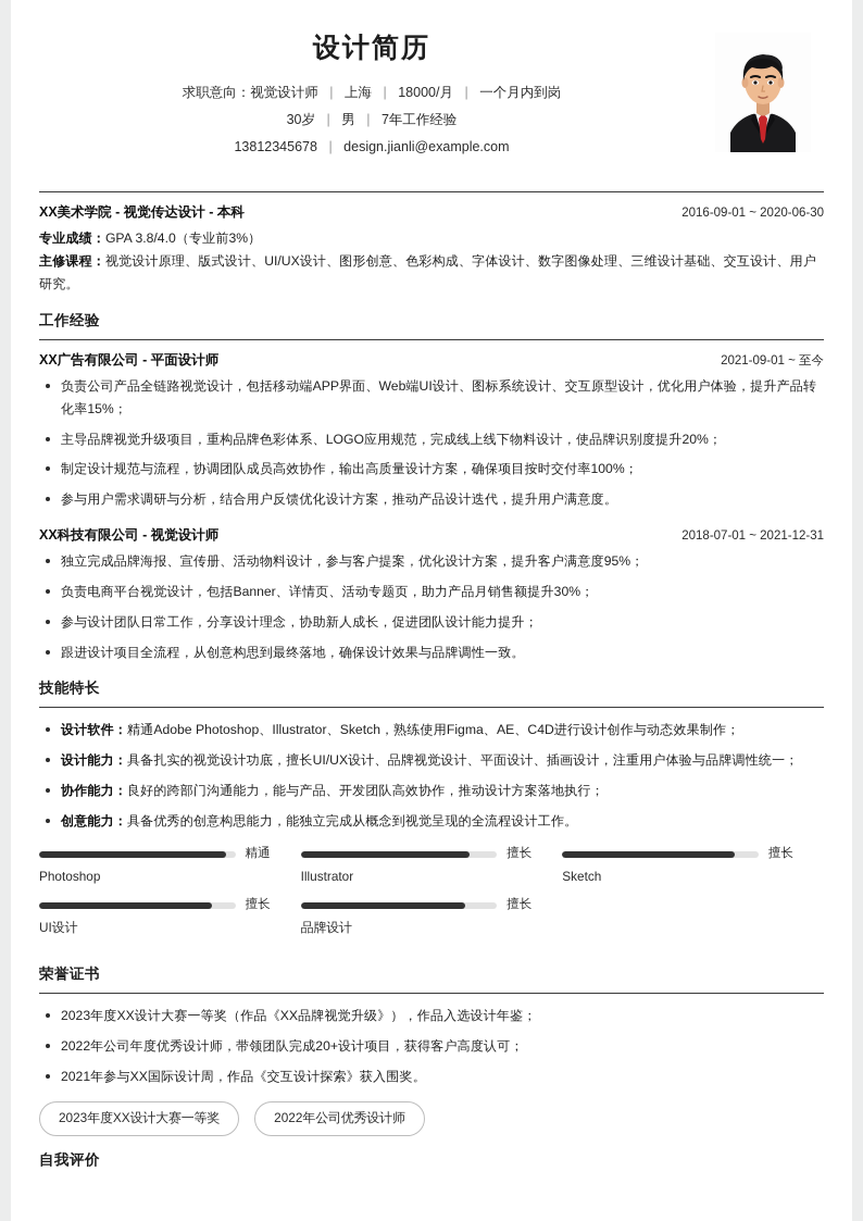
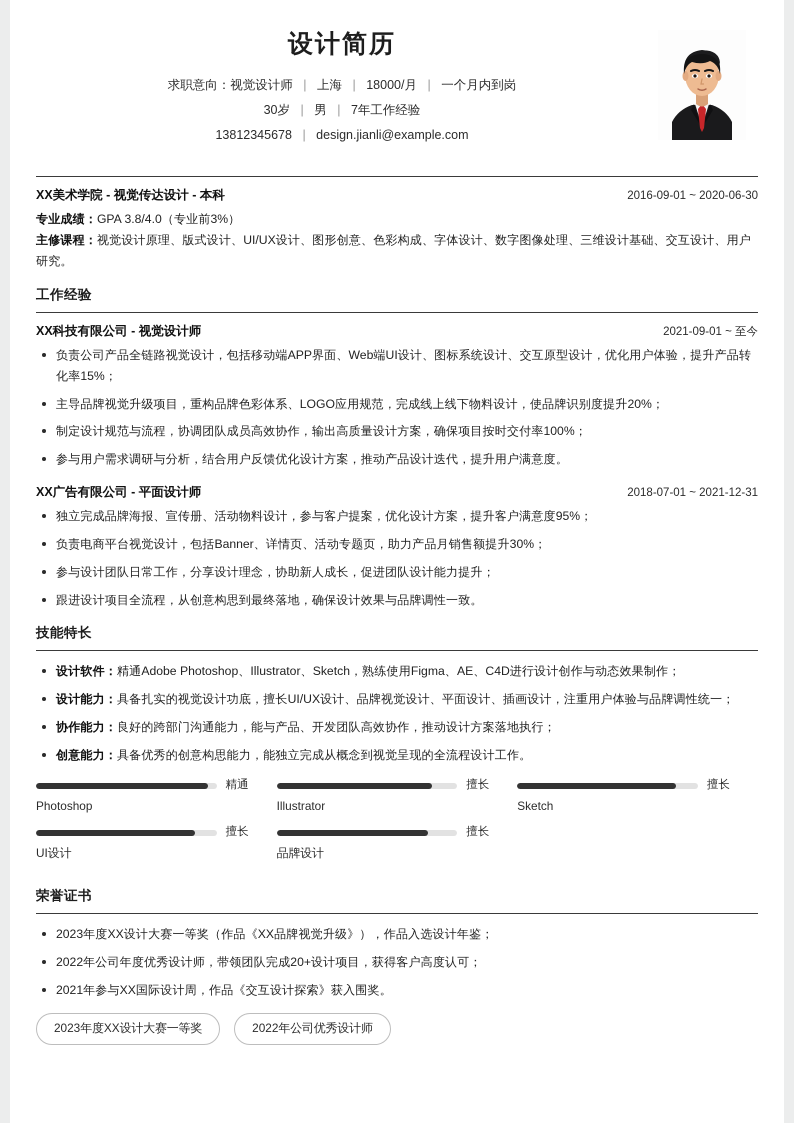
  设计简历
  求职意向：视觉设计师 | 上海 | 18000/月 | 一个月内到岗
  30岁 | 男 | 7年工作经验
  13812345678 | design.jianli@example.com
  XX美术学院 - 视觉传达设计 - 本科
  2016-09-01 ~ 2020-06-30
  专业成绩：GPA 3.8/4.0（专业前3%）
  主修课程：视觉设计原理、版式设计、UI/UX设计、图形创意、色彩构成、字体设计、数字图像处理、三维设计基础、交互设计、用户研究。
  工作经验
- XX广告有限公司 - 平面设计师
+ XX科技有限公司 - 视觉设计师
  2021-09-01 ~ 至今
  负责公司产品全链路视觉设计，包括移动端APP界面、Web端UI设计、图标系统设计、交互原型设计，优化用户体验，提升产品转化率15%；
  主导品牌视觉升级项目，重构品牌色彩体系、LOGO应用规范，完成线上线下物料设计，使品牌识别度提升20%；
  制定设计规范与流程，协调团队成员高效协作，输出高质量设计方案，确保项目按时交付率100%；
  参与用户需求调研与分析，结合用户反馈优化设计方案，推动产品设计迭代，提升用户满意度。
- XX科技有限公司 - 视觉设计师
+ XX广告有限公司 - 平面设计师
  2018-07-01 ~ 2021-12-31
  独立完成品牌海报、宣传册、活动物料设计，参与客户提案，优化设计方案，提升客户满意度95%；
  负责电商平台视觉设计，包括Banner、详情页、活动专题页，助力产品月销售额提升30%；
  参与设计团队日常工作，分享设计理念，协助新人成长，促进团队设计能力提升；
  跟进设计项目全流程，从创意构思到最终落地，确保设计效果与品牌调性一致。
  技能特长
  设计软件：精通Adobe Photoshop、Illustrator、Sketch，熟练使用Figma、AE、C4D进行设计创作与动态效果制作；
  设计能力：具备扎实的视觉设计功底，擅长UI/UX设计、品牌视觉设计、平面设计、插画设计，注重用户体验与品牌调性统一；
  协作能力：良好的跨部门沟通能力，能与产品、开发团队高效协作，推动设计方案落地执行；
  创意能力：具备优秀的创意构思能力，能独立完成从概念到视觉呈现的全流程设计工作。
  精通
  Photoshop
  擅长
  Illustrator
  擅长
  Sketch
  擅长
  UI设计
  擅长
  品牌设计
  荣誉证书
  2023年度XX设计大赛一等奖（作品《XX品牌视觉升级》），作品入选设计年鉴；
  2022年公司年度优秀设计师，带领团队完成20+设计项目，获得客户高度认可；
  2021年参与XX国际设计周，作品《交互设计探索》获入围奖。
  2023年度XX设计大赛一等奖
  2022年公司优秀设计师
- 自我评价
